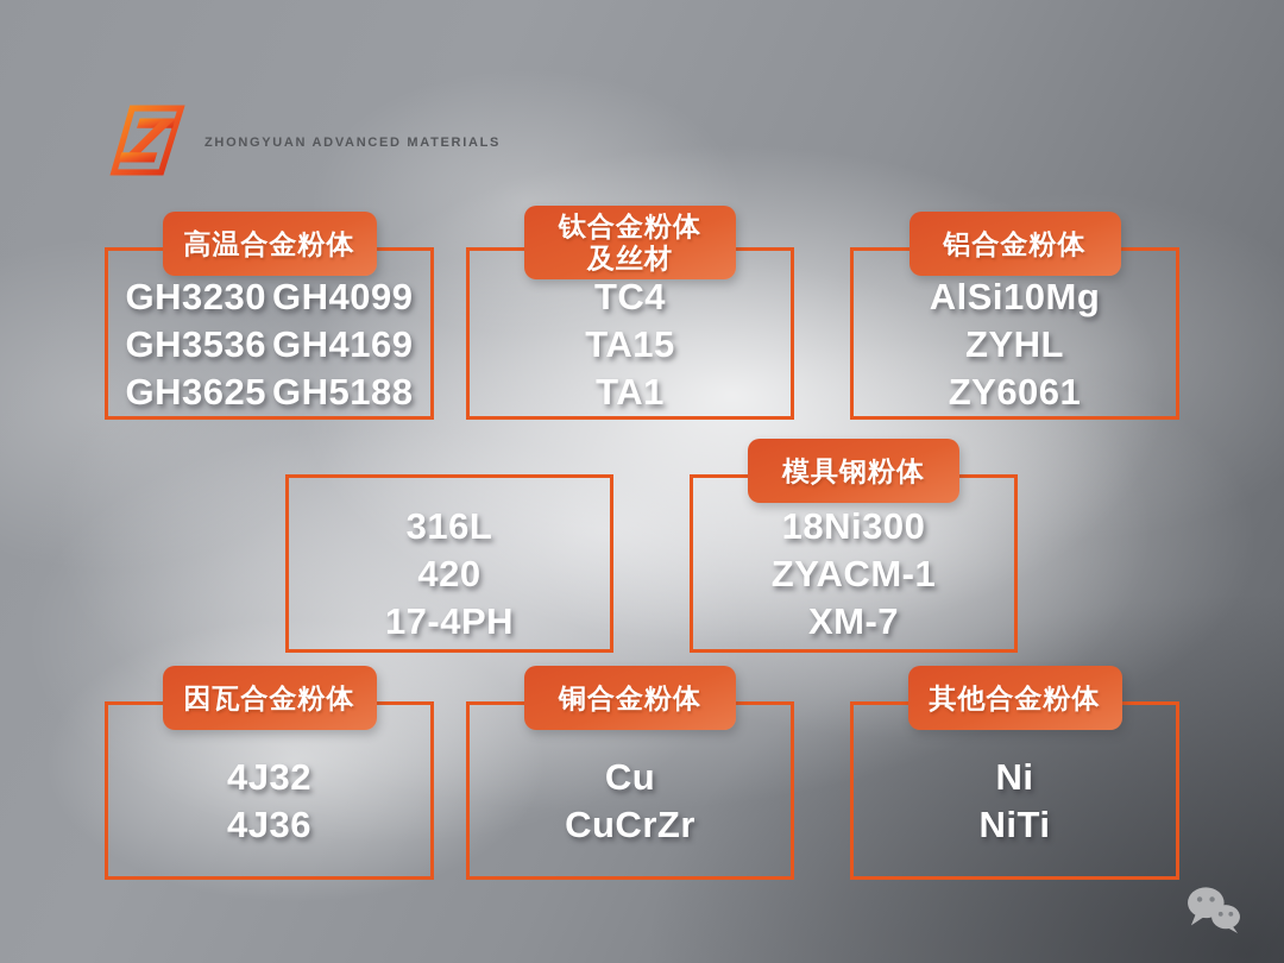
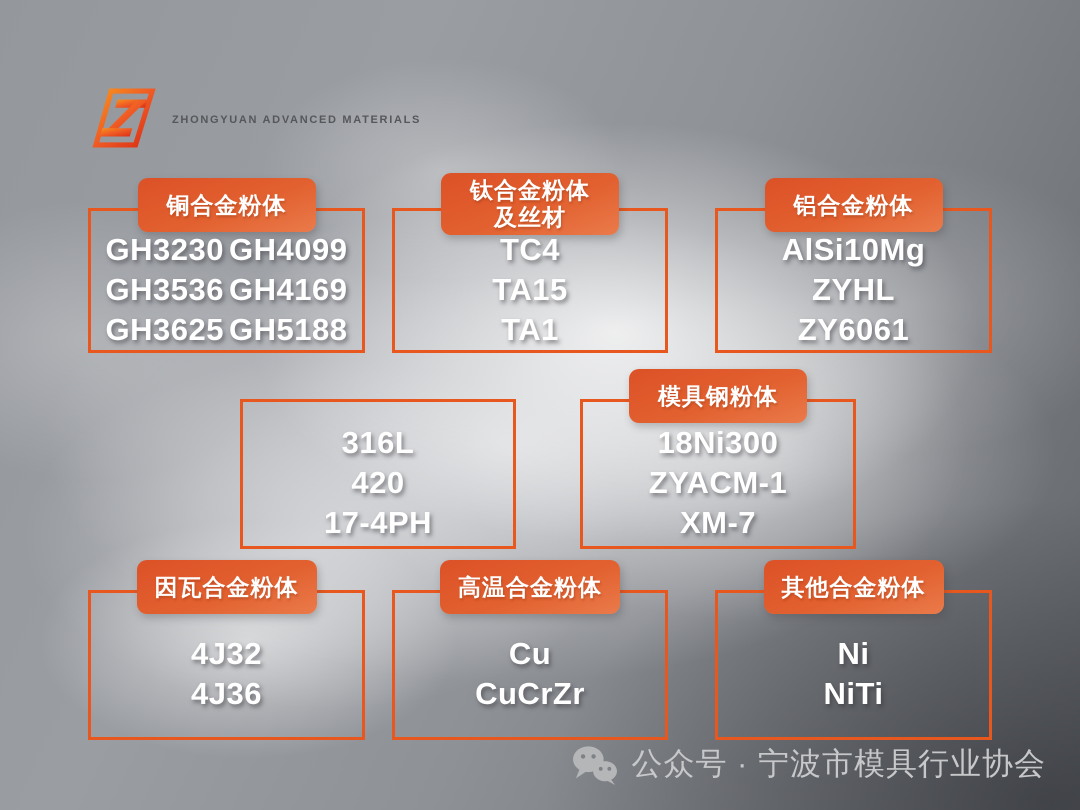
  ZHONGYUAN ADVANCED MATERIALS
- 高温合金粉体
+ 铜合金粉体
  GH3230
  GH4099
  GH3536
  GH4169
  GH3625
  GH5188
  钛合金粉体
  及丝材
  TC4
  TA15
  TA1
  铝合金粉体
  AlSi10Mg
  ZYHL
  ZY6061
  316L
  420
  17-4PH
  模具钢粉体
  18Ni300
  ZYACM-1
  XM-7
  因瓦合金粉体
  4J32
  4J36
- 铜合金粉体
+ 高温合金粉体
  Cu
  CuCrZr
  其他合金粉体
  Ni
  NiTi
+ 公众号 · 宁波市模具行业协会
